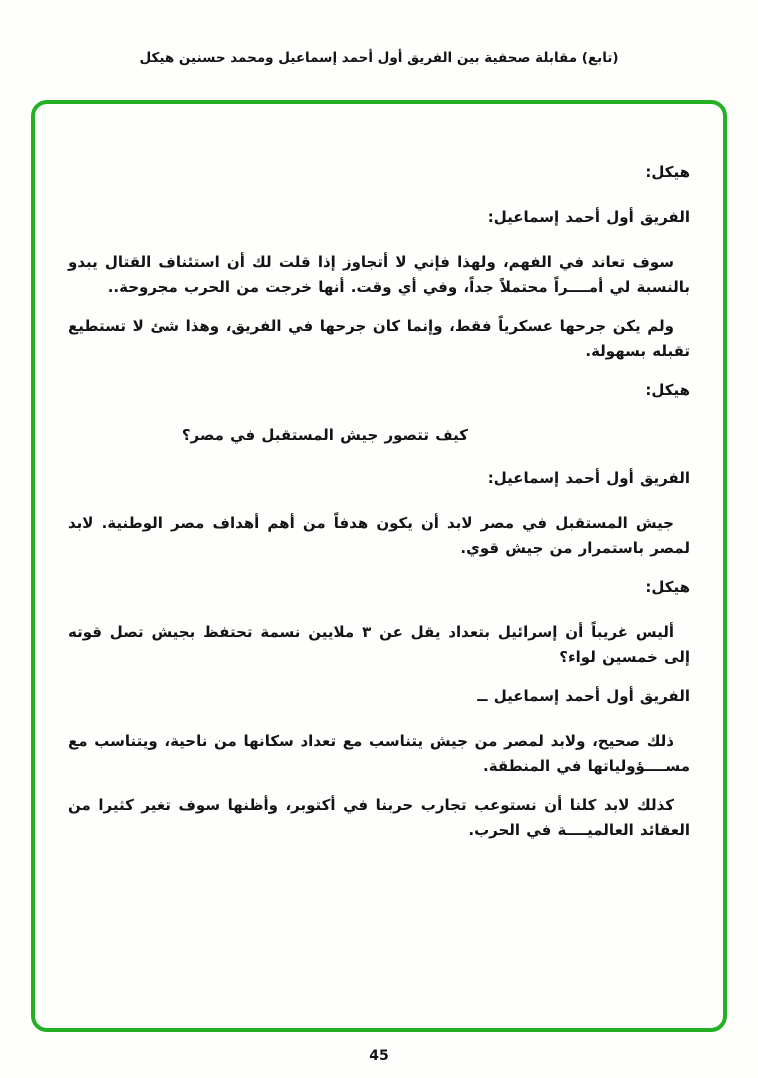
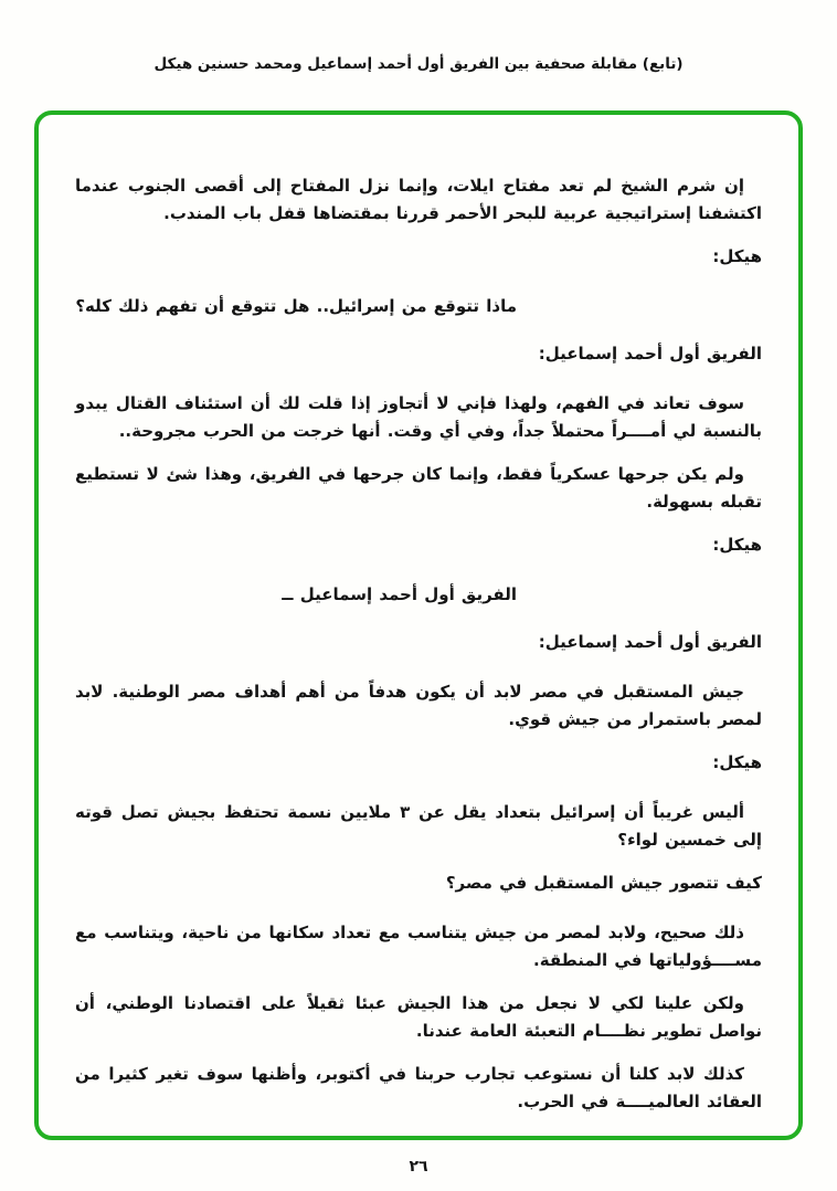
  (تابع) مقابلة صحفية بين الفريق أول أحمد إسماعيل ومحمد حسنين هيكل
+ إن شرم الشيخ لم تعد مفتاح ايلات، وإنما نزل المفتاح إلى أقصى الجنوب عندما اكتشفنا إستراتيجية عربية للبحر الأحمر قررنا بمقتضاها قفل باب المندب.
  هيكل:
+ ماذا تتوقع من إسرائيل.. هل تتوقع أن تفهم ذلك كله؟
  الفريق أول أحمد إسماعيل:
  سوف تعاند في الفهم، ولهذا فإني لا أتجاوز إذا قلت لك أن استئناف القتال يبدو بالنسبة لي أمــــراً محتملاً جداً، وفي أي وقت. أنها خرجت من الحرب مجروحة..
  ولم يكن جرحها عسكرياً فقط، وإنما كان جرحها في الفريق، وهذا شئ لا تستطيع تقبله بسهولة.
  هيكل:
- كيف تتصور جيش المستقبل في مصر؟
+ الفريق أول أحمد إسماعيل ــ
  الفريق أول أحمد إسماعيل:
  جيش المستقبل في مصر لابد أن يكون هدفاً من أهم أهداف مصر الوطنية. لابد لمصر باستمرار من جيش قوي.
  هيكل:
  أليس غريباً أن إسرائيل بتعداد يقل عن ٣ ملايين نسمة تحتفظ بجيش تصل قوته إلى خمسين لواء؟
- الفريق أول أحمد إسماعيل ــ
+ كيف تتصور جيش المستقبل في مصر؟
  ذلك صحيح، ولابد لمصر من جيش يتناسب مع تعداد سكانها من ناحية، ويتناسب مع مســــؤولياتها في المنطقة.
+ ولكن علينا لكي لا نجعل من هذا الجيش عبئا ثقيلاً على اقتصادنا الوطني، أن نواصل تطوير نظــــام التعبئة العامة عندنا.
  كذلك لابد كلنا أن نستوعب تجارب حربنا في أكتوبر، وأظنها سوف تغير كثيرا من العقائد العالميــــة في الحرب.
- 45
+ ٢٦
